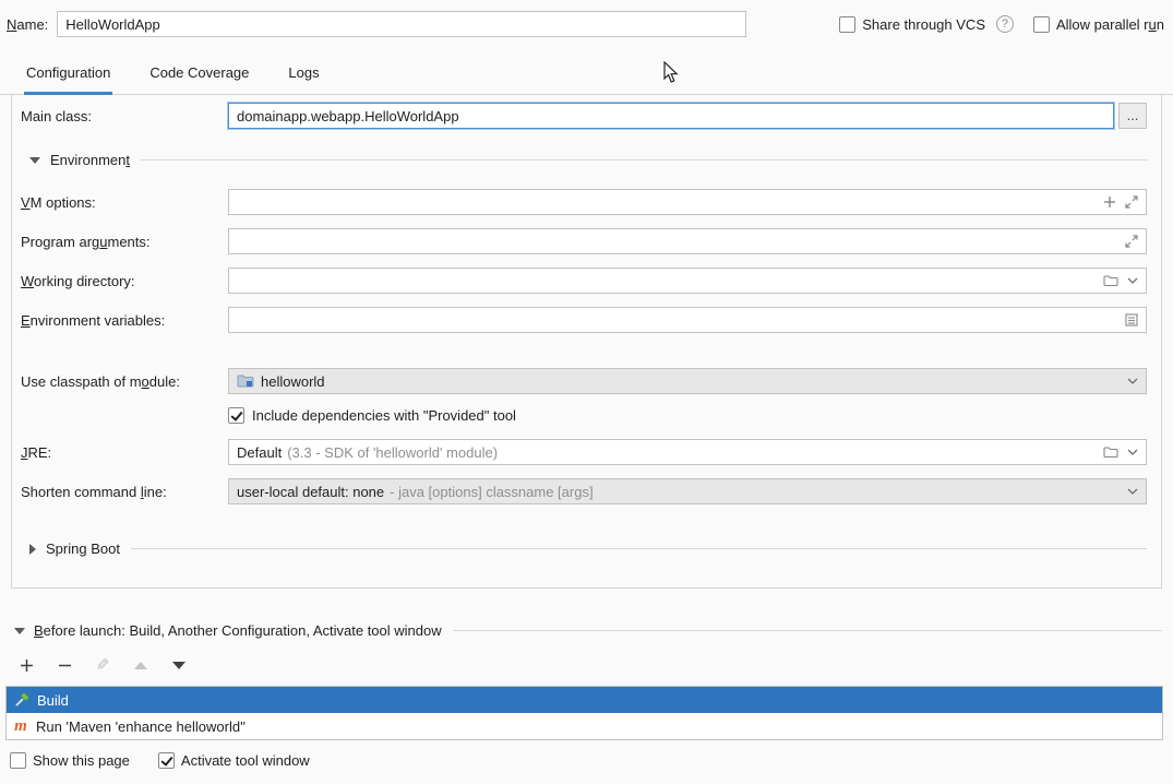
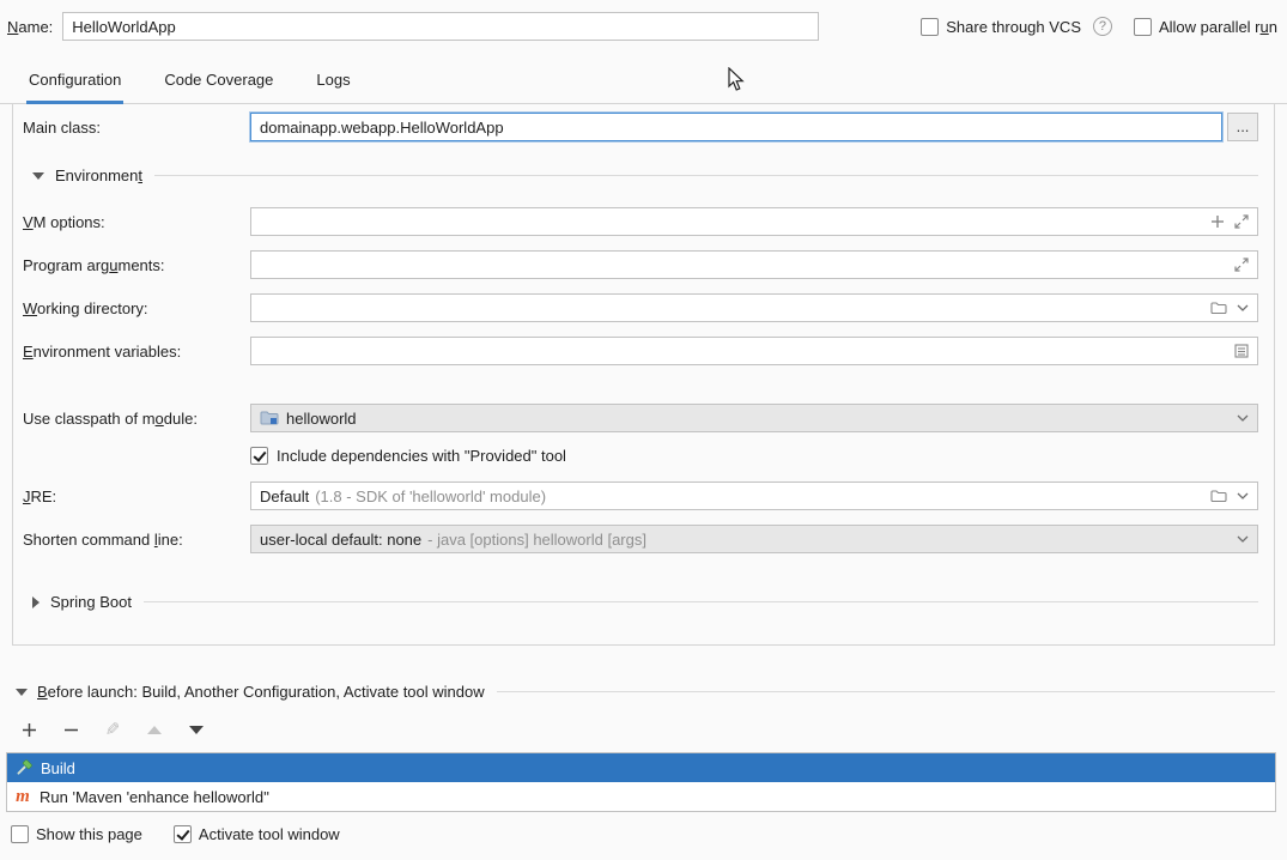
  Name:
  HelloWorldApp
  Share through VCS
  ?
  Allow parallel run
  Configuration
  Code Coverage
  Logs
  Main class:
  domainapp.webapp.HelloWorldApp
  ...
  Environment
  VM options:
  Program arguments:
  Working directory:
  Environment variables:
  Use classpath of module:
  helloworld
  Include dependencies with "Provided" tool
  JRE:
  Default
- (3.3 - SDK of 'helloworld' module)
+ (1.8 - SDK of 'helloworld' module)
  Shorten command line:
  user-local default: none
- - java [options] classname [args]
+ - java [options] helloworld [args]
  Spring Boot
  Before launch: Build, Another Configuration, Activate tool window
  Build
  m
  Run 'Maven 'enhance helloworld''
  Show this page
  Activate tool window
